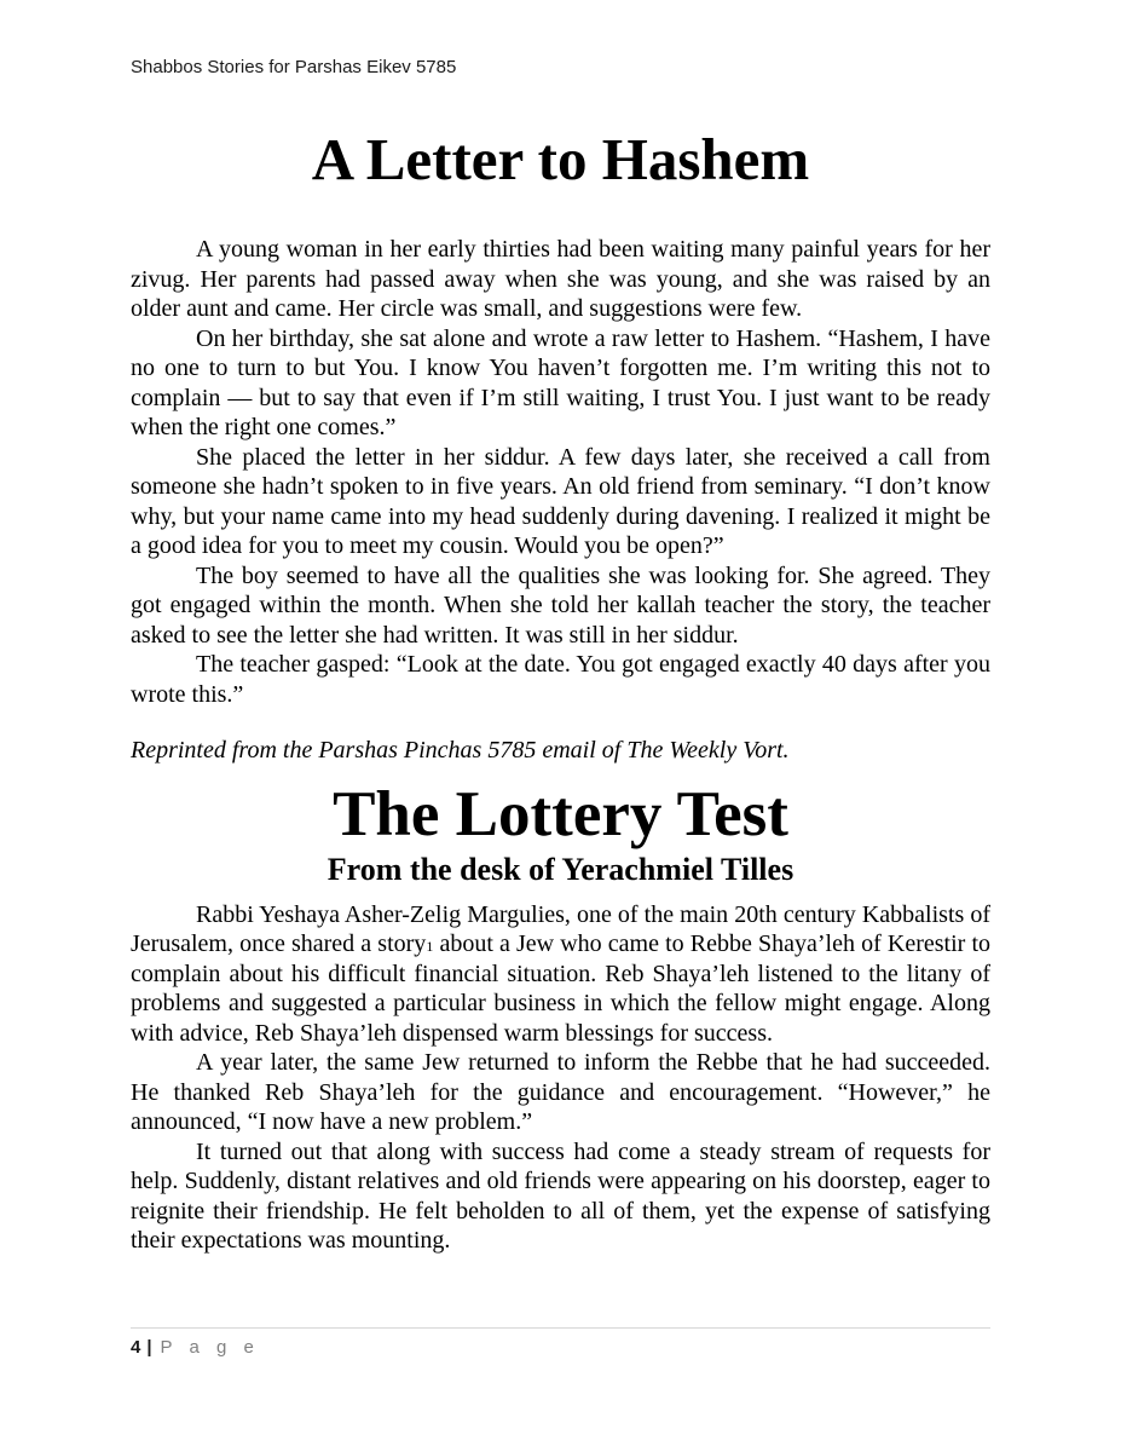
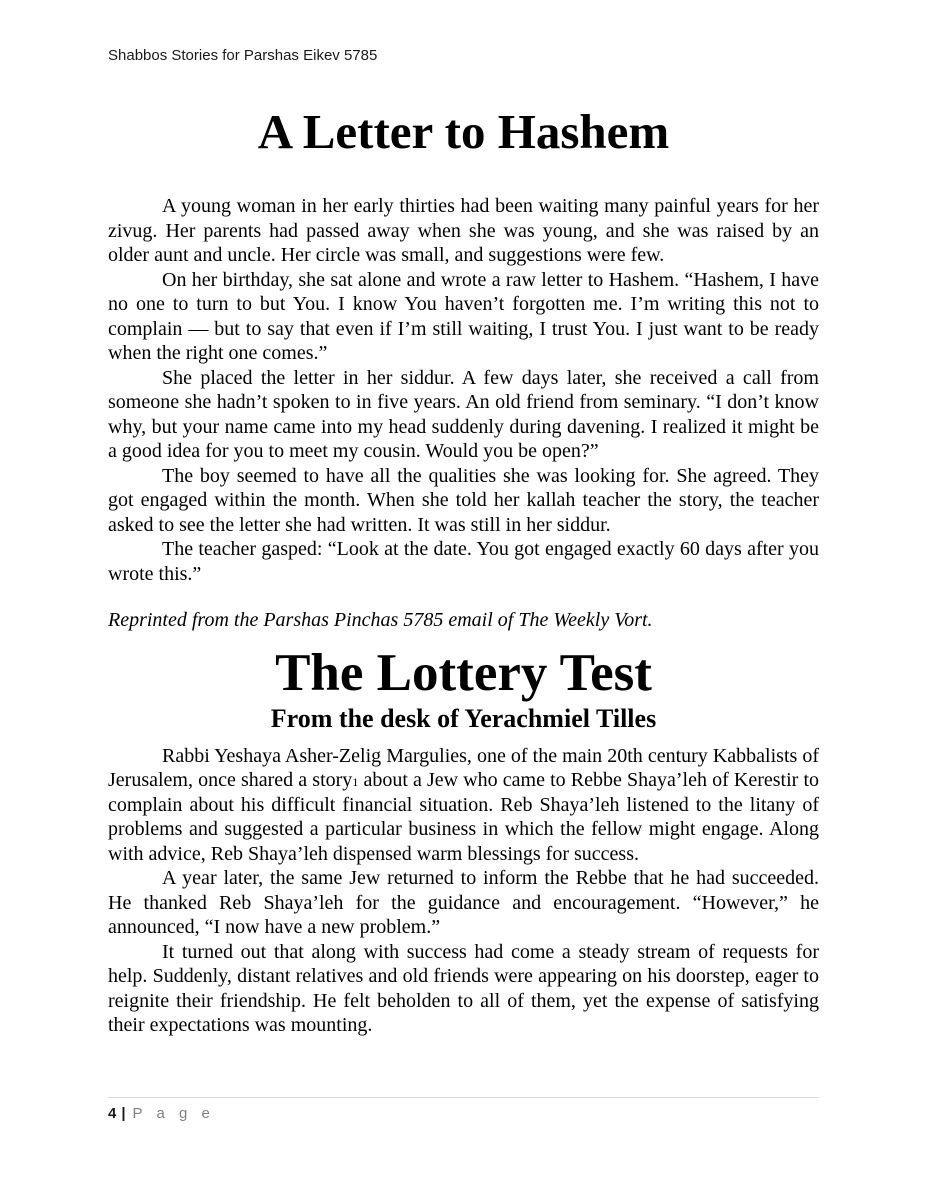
  Shabbos Stories for Parshas Eikev 5785
  A Letter to Hashem
- A young woman in her early thirties had been waiting many painful years for her zivug. Her parents had passed away when she was young, and she was raised by an older aunt and came. Her circle was small, and suggestions were few.
+ A young woman in her early thirties had been waiting many painful years for her zivug. Her parents had passed away when she was young, and she was raised by an older aunt and uncle. Her circle was small, and suggestions were few.
  On her birthday, she sat alone and wrote a raw letter to Hashem. “Hashem, I have no one to turn to but You. I know You haven’t forgotten me. I’m writing this not to complain — but to say that even if I’m still waiting, I trust You. I just want to be ready when the right one comes.”
  She placed the letter in her siddur. A few days later, she received a call from someone she hadn’t spoken to in five years. An old friend from seminary. “I don’t know why, but your name came into my head suddenly during davening. I realized it might be a good idea for you to meet my cousin. Would you be open?”
  The boy seemed to have all the qualities she was looking for. She agreed. They got engaged within the month. When she told her kallah teacher the story, the teacher asked to see the letter she had written. It was still in her siddur.
- The teacher gasped: “Look at the date. You got engaged exactly 40 days after you wrote this.”
+ The teacher gasped: “Look at the date. You got engaged exactly 60 days after you wrote this.”
  Reprinted from the Parshas Pinchas 5785 email of The Weekly Vort.
  The Lottery Test
  From the desk of Yerachmiel Tilles
  Rabbi Yeshaya Asher-Zelig Margulies, one of the main 20th century Kabbalists of Jerusalem, once shared a story1 about a Jew who came to Rebbe Shaya’leh of Kerestir to complain about his difficult financial situation. Reb Shaya’leh listened to the litany of problems and suggested a particular business in which the fellow might engage. Along with advice, Reb Shaya’leh dispensed warm blessings for success.
  A year later, the same Jew returned to inform the Rebbe that he had succeeded. He thanked Reb Shaya’leh for the guidance and encouragement. “However,” he announced, “I now have a new problem.”
  It turned out that along with success had come a steady stream of requests for help. Suddenly, distant relatives and old friends were appearing on his doorstep, eager to reignite their friendship. He felt beholden to all of them, yet the expense of satisfying their expectations was mounting.
  4 | P a g e
